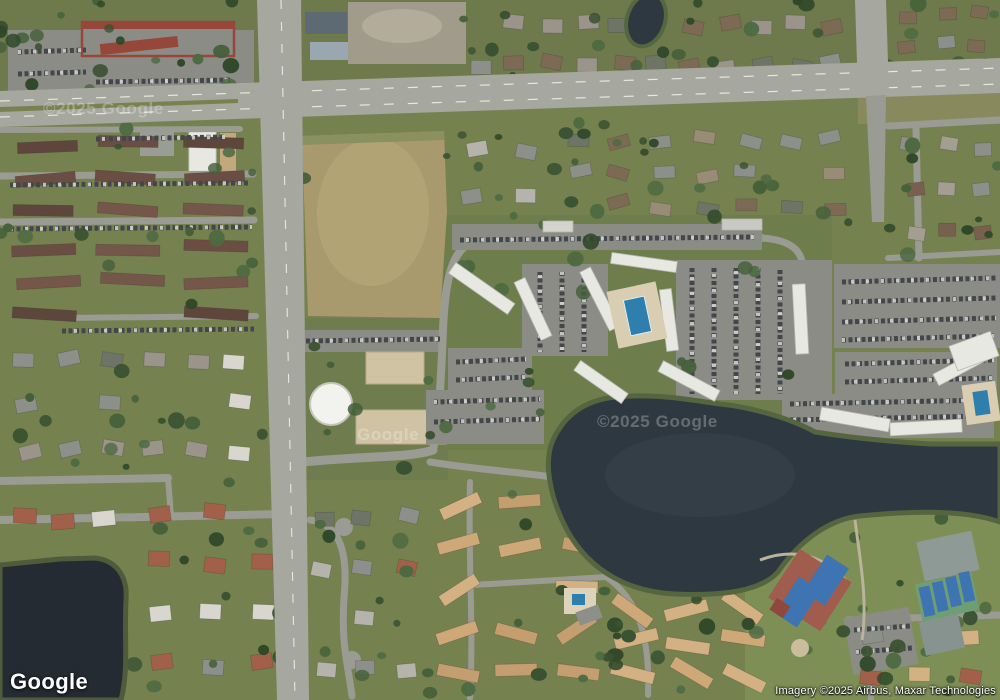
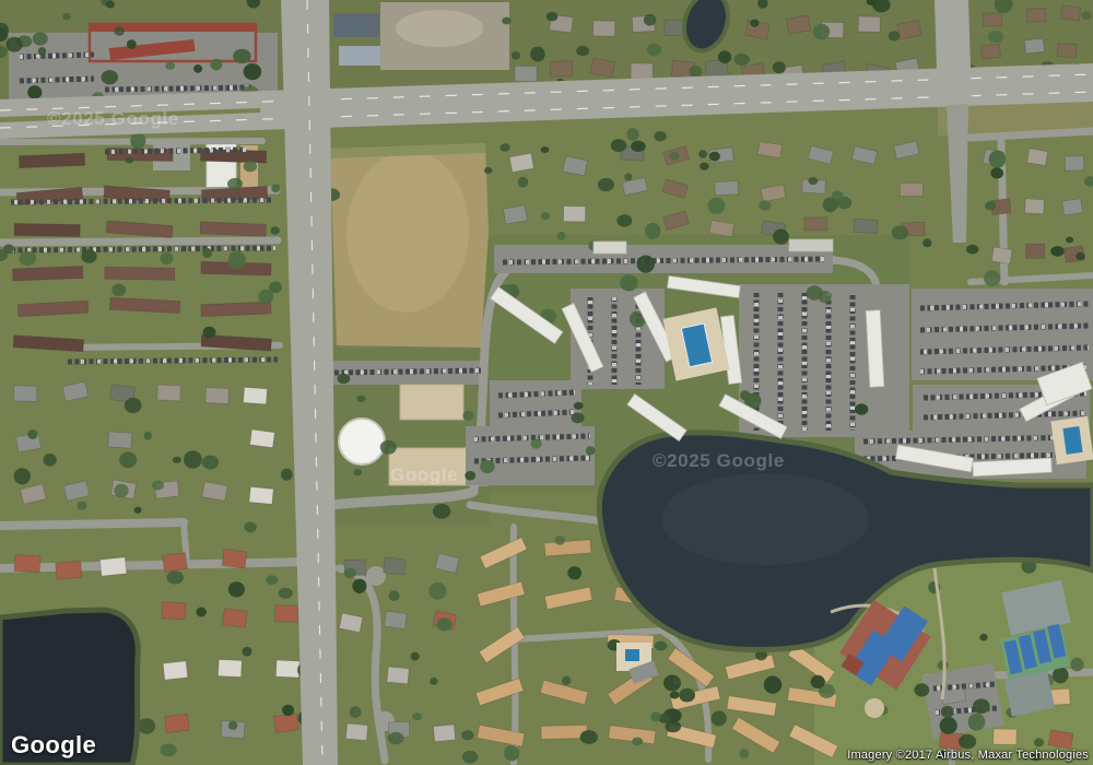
  ©2025 Google
  ©2025 Google
  Google
  Google
- Imagery ©2025 Airbus, Maxar Technologies
+ Imagery ©2017 Airbus, Maxar Technologies
